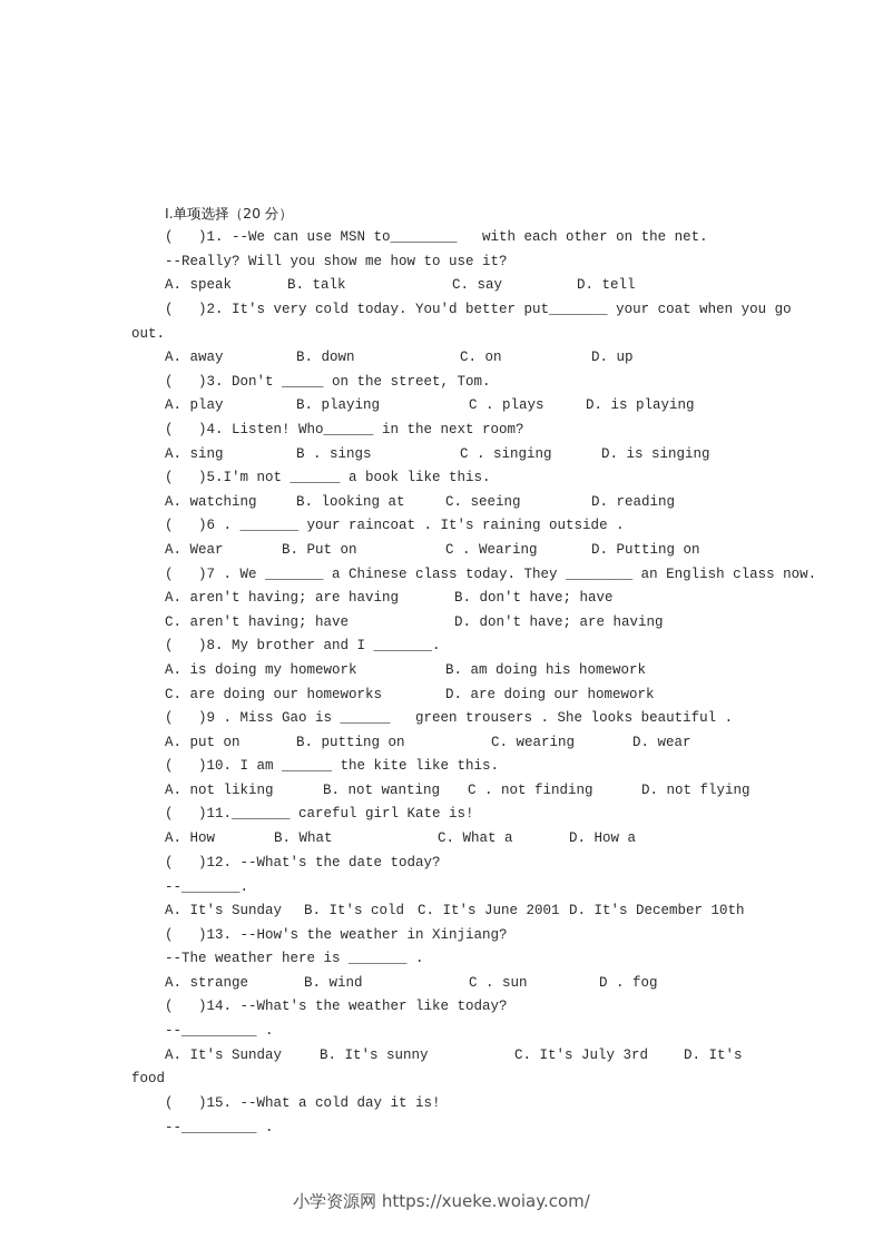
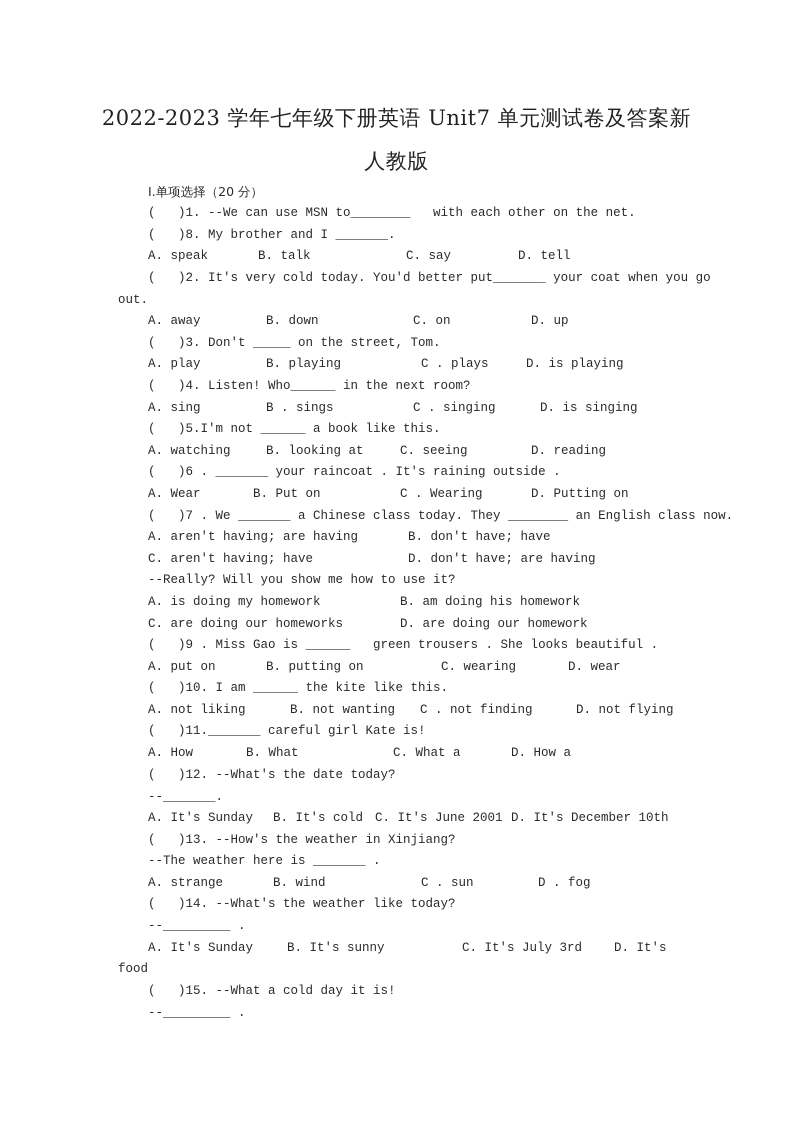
+ 2022-2023 学年七年级下册英语 Unit7 单元测试卷及答案新
+ 人教版
  I.单项选择（20 分）
  ( )1. --We can use MSN to________ with each other on the net.
- --Really? Will you show me how to use it?
+ ( )8. My brother and I _______.
  ( )2. It's very cold today. You'd better put_______ your coat when you go
  out.
  ( )3. Don't _____ on the street, Tom.
  ( )4. Listen! Who______ in the next room?
  ( )5.I'm not ______ a book like this.
  ( )6 . _______ your raincoat . It's raining outside .
  ( )7 . We _______ a Chinese class today. They ________ an English class now.
- ( )8. My brother and I _______.
+ --Really? Will you show me how to use it?
  ( )9 . Miss Gao is ______ green trousers . She looks beautiful .
  ( )10. I am ______ the kite like this.
  ( )11._______ careful girl Kate is!
  ( )12. --What's the date today?
  --_______.
  ( )13. --How's the weather in Xinjiang?
  --The weather here is _______ .
  ( )14. --What's the weather like today?
  --_________ .
  food
  ( )15. --What a cold day it is!
  --_________ .
  A. speak
  B. talk
  C. say
  D. tell
  A. away
  B. down
  C. on
  D. up
  A. play
  B. playing
  C . plays
  D. is playing
  A. sing
  B . sings
  C . singing
  D. is singing
  A. watching
  B. looking at
  C. seeing
  D. reading
  A. Wear
  B. Put on
  C . Wearing
  D. Putting on
  A. aren't having; are having
  B. don't have; have
  C. aren't having; have
  D. don't have; are having
  A. is doing my homework
  B. am doing his homework
  C. are doing our homeworks
  D. are doing our homework
  A. put on
  B. putting on
  C. wearing
  D. wear
  A. not liking
  B. not wanting
  C . not finding
  D. not flying
  A. How
  B. What
  C. What a
  D. How a
  A. It's Sunday
  B. It's cold
  C. It's June 2001
  D. It's December 10th
  A. strange
  B. wind
  C . sun
  D . fog
  A. It's Sunday
  B. It's sunny
  C. It's July 3rd
  D. It's
- 小学资源网 https://xueke.woiay.com/
